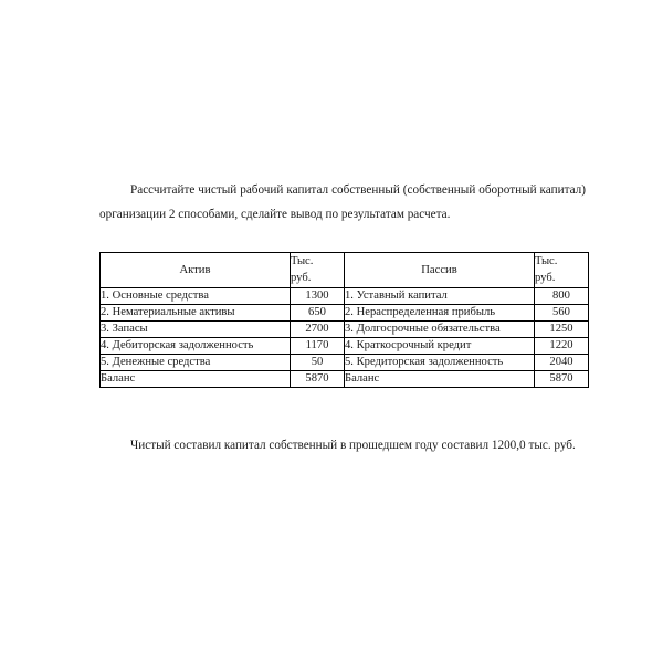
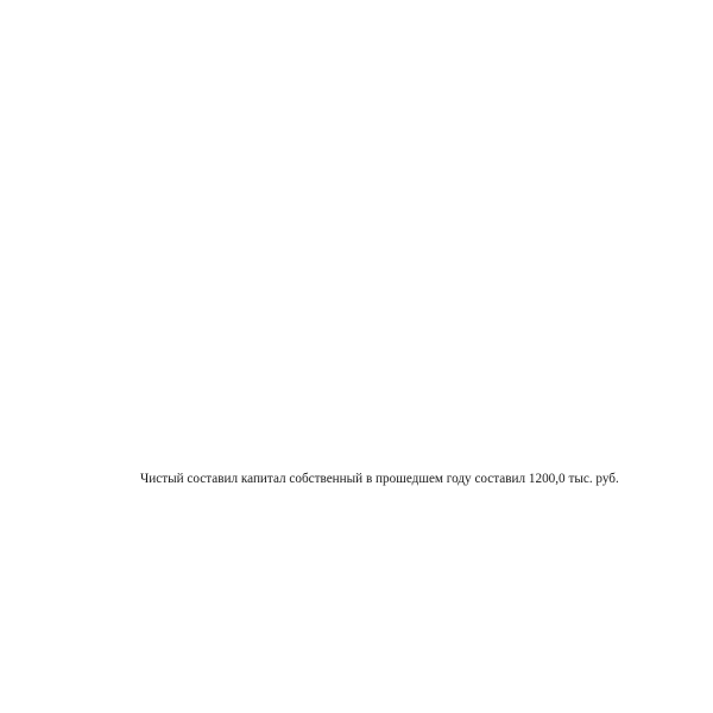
- Рассчитайте чистый рабочий капитал собственный (собственный оборотный капитал) организации 2 способами, сделайте вывод по результатам расчета.
- Актив	Тыс. руб.	Пассив	Тыс. руб.
- 1. Основные средства	1300	1. Уставный капитал	800
- 2. Нематериальные активы	650	2. Нераспределенная прибыль	560
- 3. Запасы	2700	3. Долгосрочные обязательства	1250
- 4. Дебиторская задолженность	1170	4. Краткосрочный кредит	1220
- 5. Денежные средства	50	5. Кредиторская задолженность	2040
- Баланс	5870	Баланс	5870
  Чистый составил капитал собственный в прошедшем году составил 1200,0 тыс. руб.
